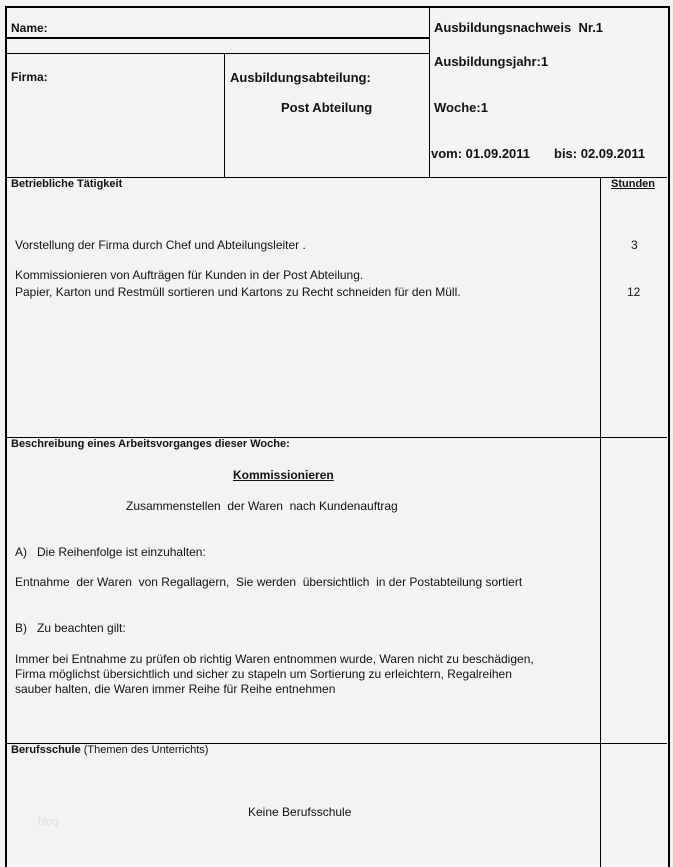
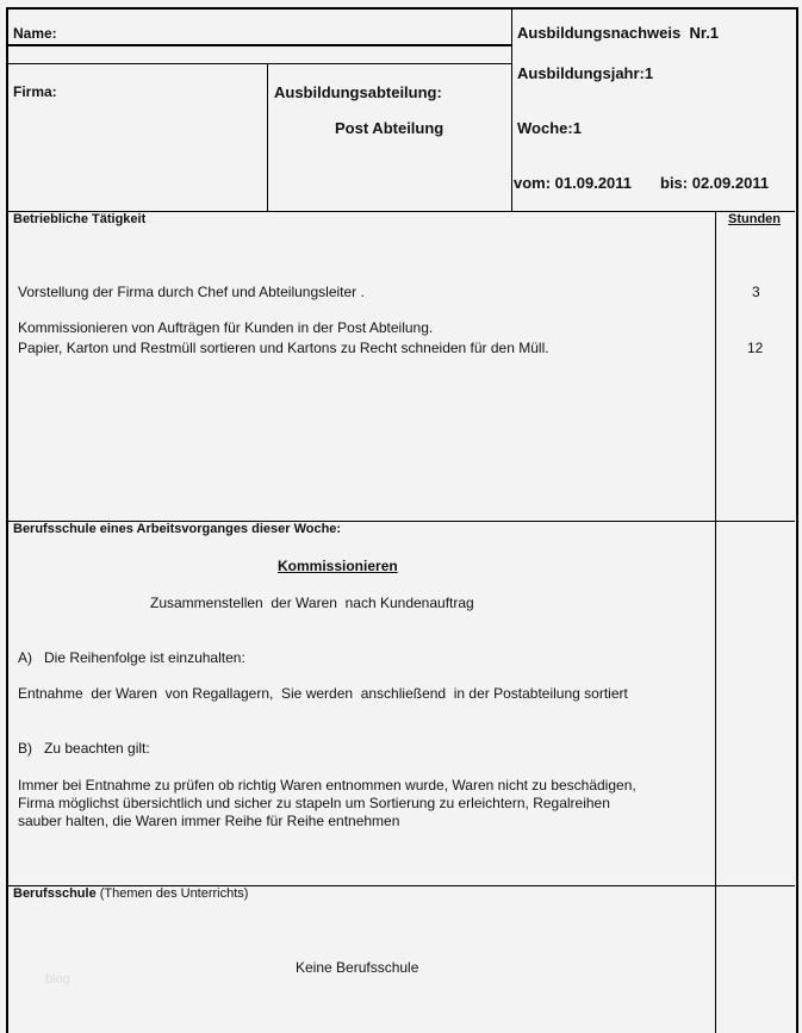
  Name:
  Firma:
  Ausbildungsabteilung:
  Post Abteilung
  Ausbildungsnachweis Nr.1
  Ausbildungsjahr:1
  Woche:1
  vom: 01.09.2011
  bis: 02.09.2011
  Betriebliche Tätigkeit
  Stunden
  Vorstellung der Firma durch Chef und Abteilungsleiter .
  3
  Kommissionieren von Aufträgen für Kunden in der Post Abteilung.
  Papier, Karton und Restmüll sortieren und Kartons zu Recht schneiden für den Müll.
  12
- Beschreibung eines Arbeitsvorganges dieser Woche:
+ Berufsschule eines Arbeitsvorganges dieser Woche:
  Kommissionieren
  Zusammenstellen der Waren nach Kundenauftrag
  A) Die Reihenfolge ist einzuhalten:
- Entnahme der Waren von Regallagern, Sie werden übersichtlich in der Postabteilung sortiert
+ Entnahme der Waren von Regallagern, Sie werden anschließend in der Postabteilung sortiert
  B) Zu beachten gilt:
  Immer bei Entnahme zu prüfen ob richtig Waren entnommen wurde, Waren nicht zu beschädigen,
  Firma möglichst übersichtlich und sicher zu stapeln um Sortierung zu erleichtern, Regalreihen
  sauber halten, die Waren immer Reihe für Reihe entnehmen
  Berufsschule (Themen des Unterrichts)
  Keine Berufsschule
